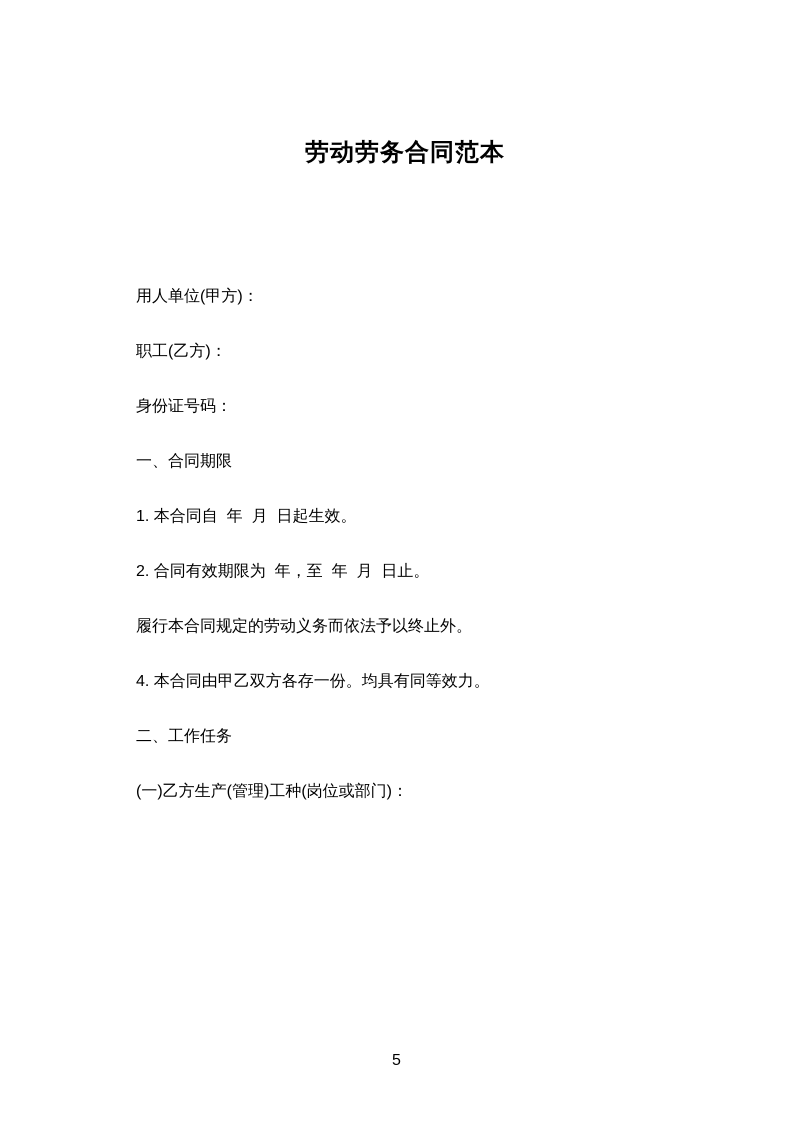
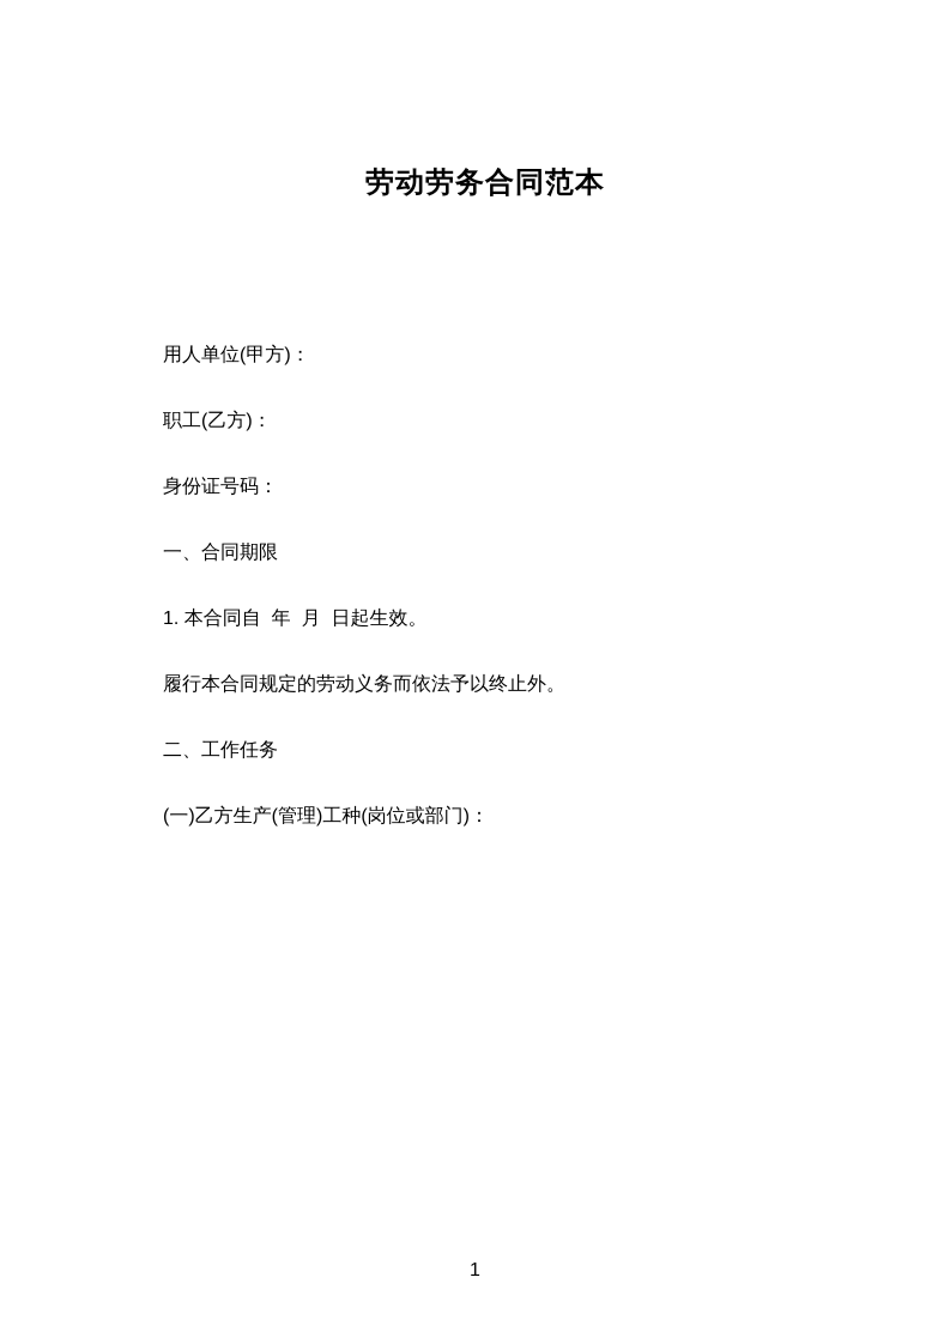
  劳动劳务合同范本
  用人单位(甲方)：
  职工(乙方)：
  身份证号码：
  一、合同期限
  1. 本合同自 年 月 日起生效。
- 2. 合同有效期限为 年，至 年 月 日止。
  履行本合同规定的劳动义务而依法予以终止外。
- 4. 本合同由甲乙双方各存一份。均具有同等效力。
  二、工作任务
  (一)乙方生产(管理)工种(岗位或部门)：
- 5
+ 1
